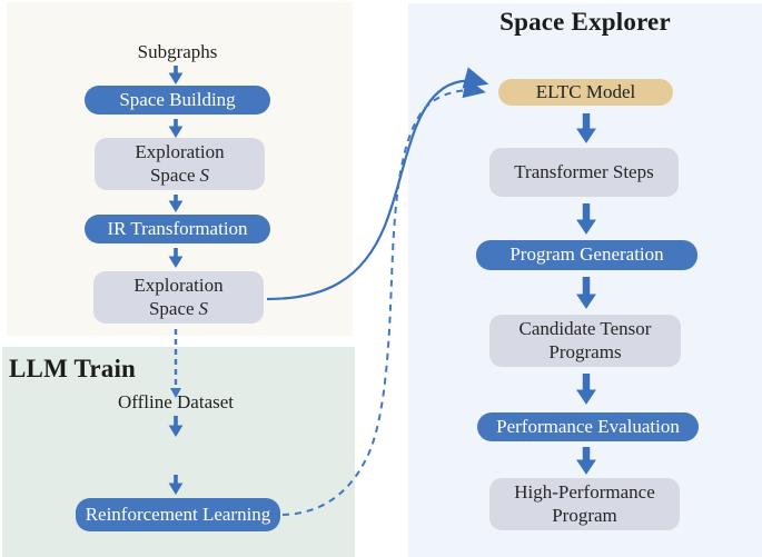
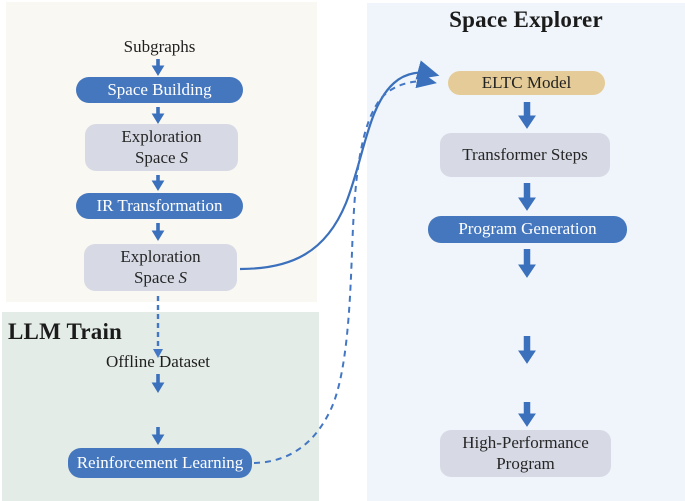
  LLM Train
  Space Explorer
  Subgraphs
  Offline Dataset
  Space Building
  Exploration
  Space S
  IR Transformation
  Exploration
  Space S
  Reinforcement Learning
  ELTC Model
  Transformer Steps
  Program Generation
- Candidate Tensor
- Programs
- Performance Evaluation
  High-Performance
  Program
